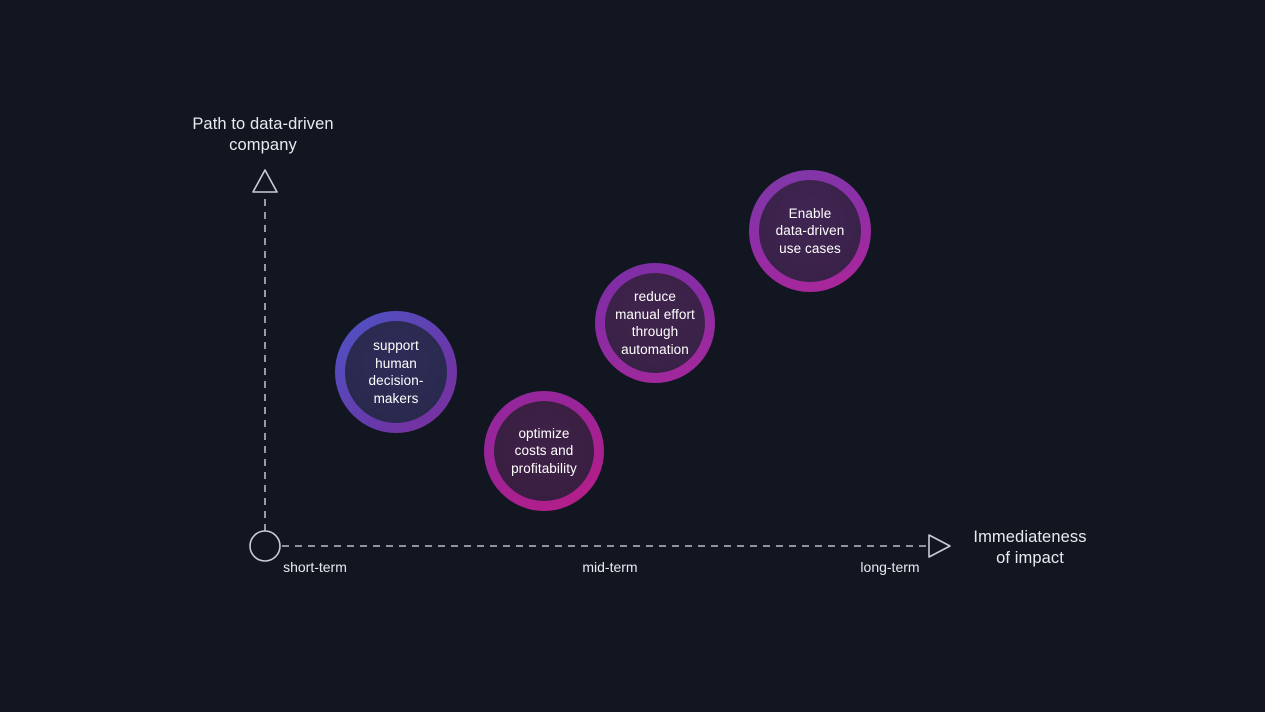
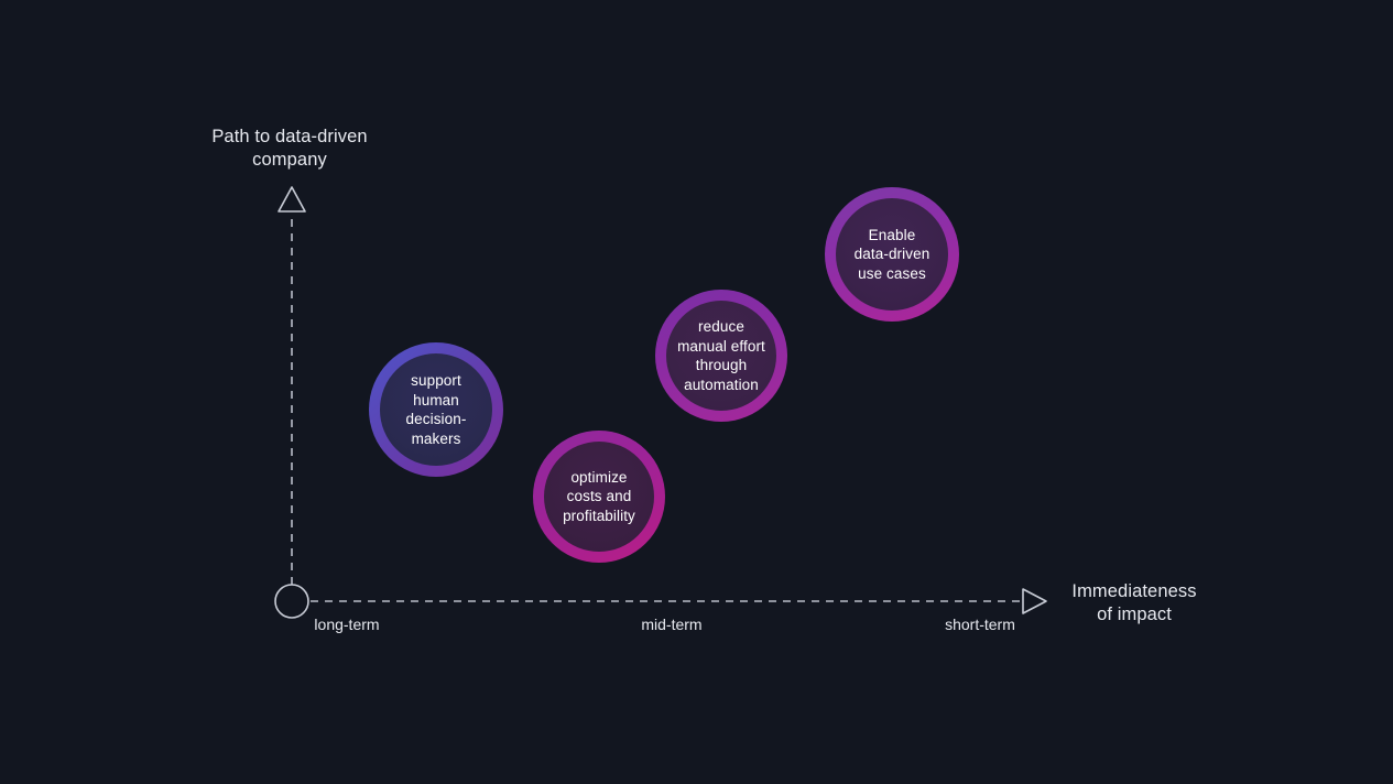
  Path to data-driven
  company
  Immediateness
  of impact
- short-term
+ long-term
  mid-term
- long-term
+ short-term
  support
  human
  decision-
  makers
  optimize
  costs and
  profitability
  reduce
  manual effort
  through
  automation
  Enable
  data-driven
  use cases
